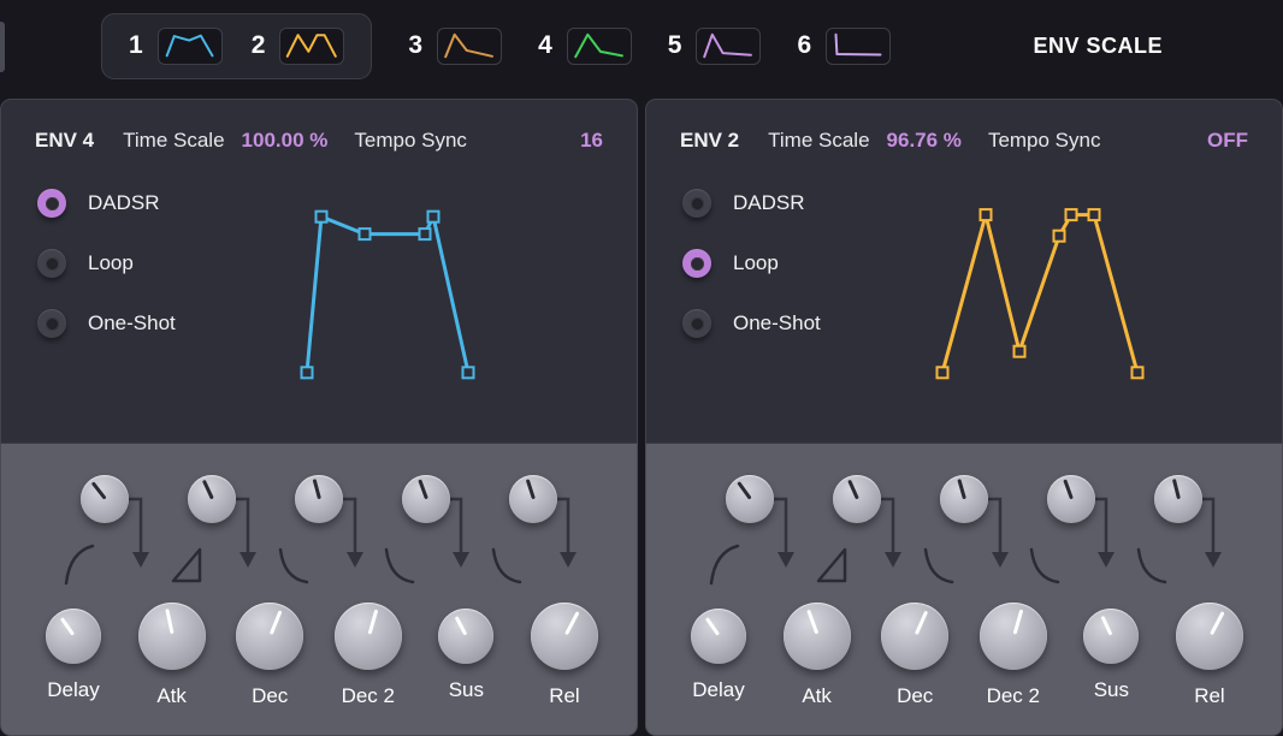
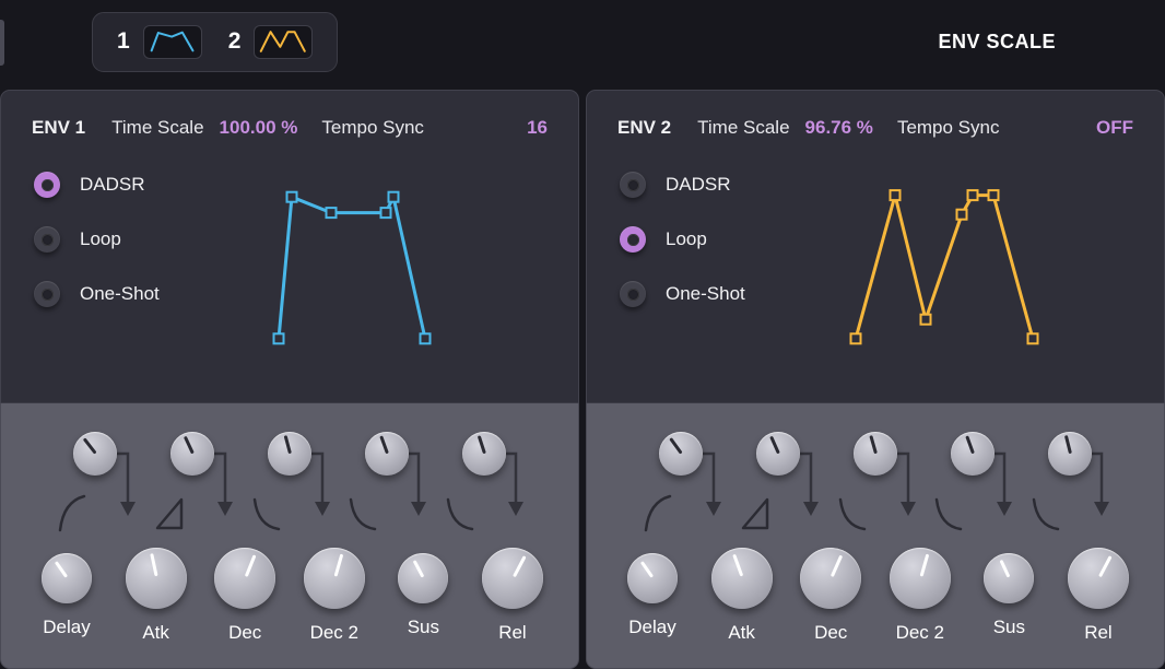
  1
  2
- 3
- 4
- 5
- 6
  ENV SCALE
- ENV 4
+ ENV 1
  Time Scale
  100.00 %
  Tempo Sync
  16
  DADSR
  Loop
  One-Shot
  Delay
  Atk
  Dec
  Dec 2
  Sus
  Rel
  ENV 2
  Time Scale
  96.76 %
  Tempo Sync
  OFF
  DADSR
  Loop
  One-Shot
  Delay
  Atk
  Dec
  Dec 2
  Sus
  Rel
